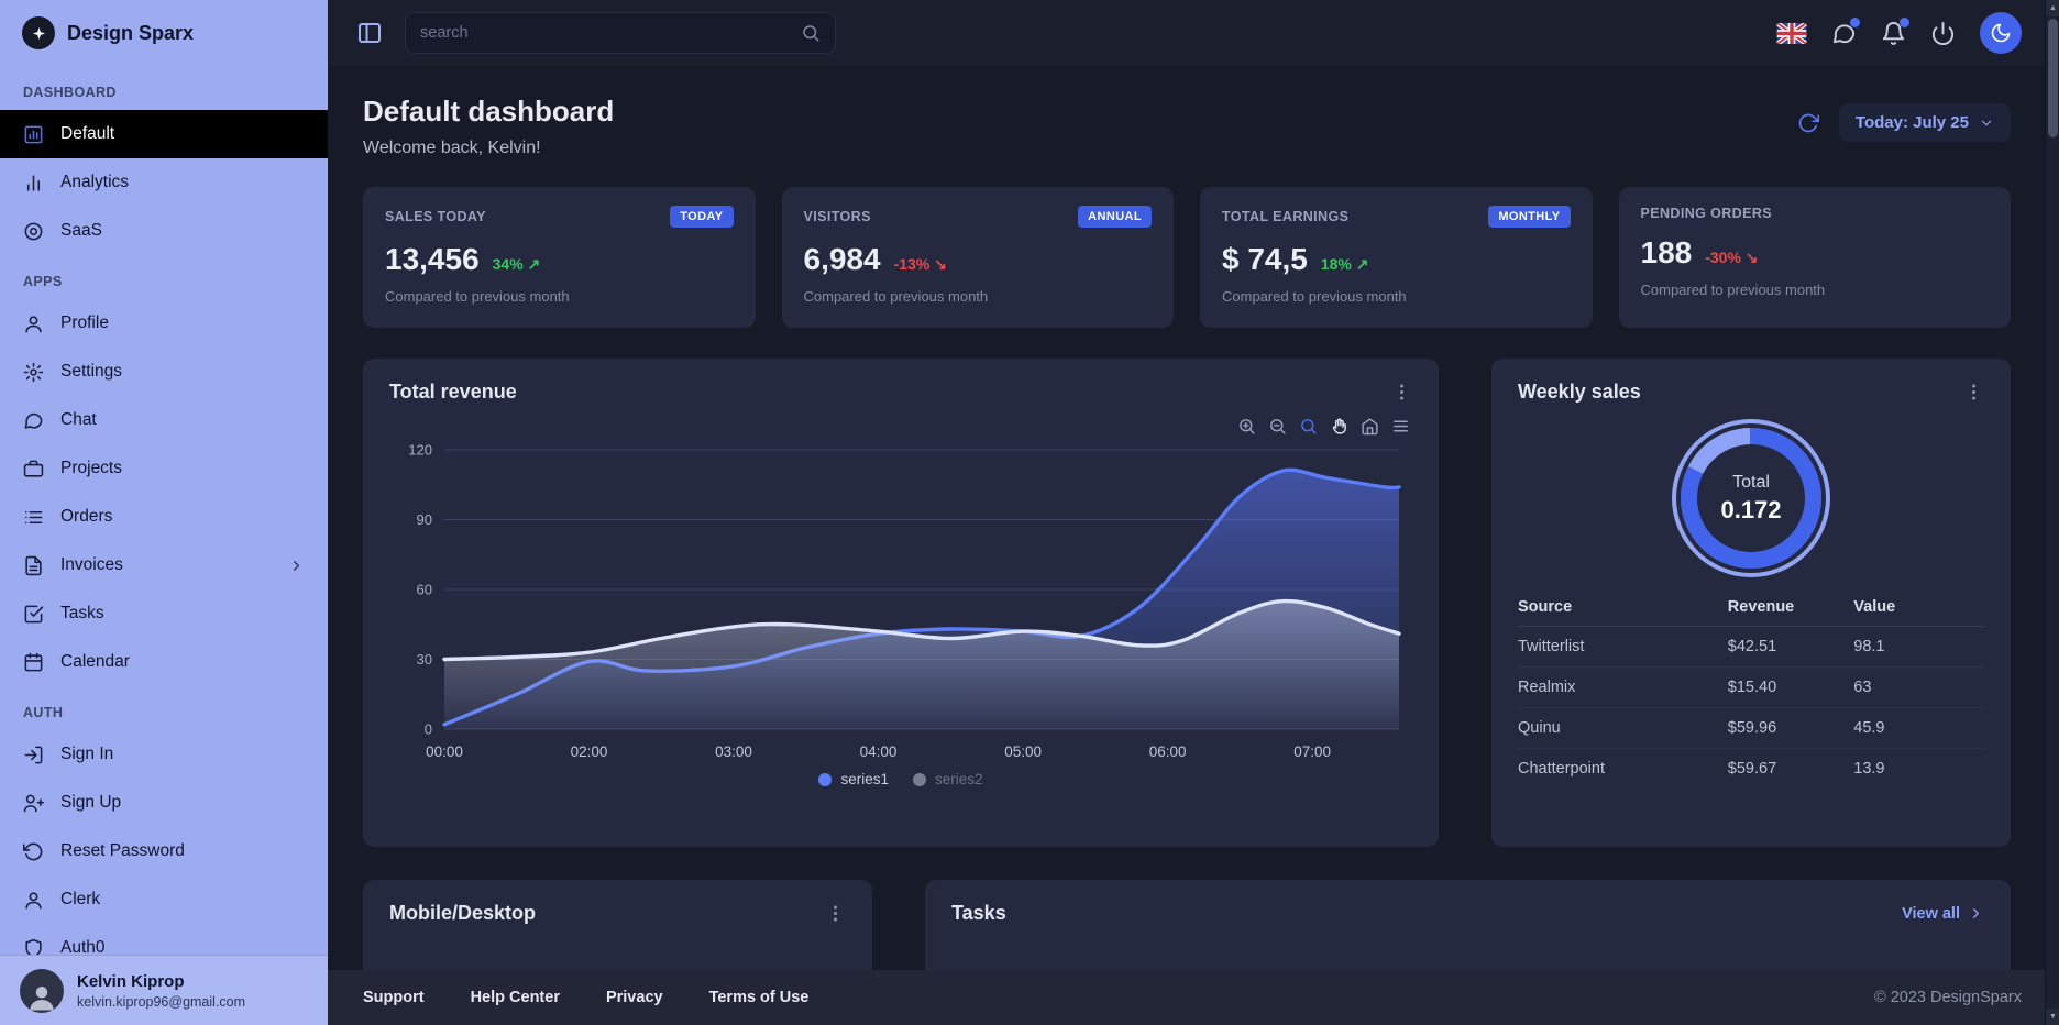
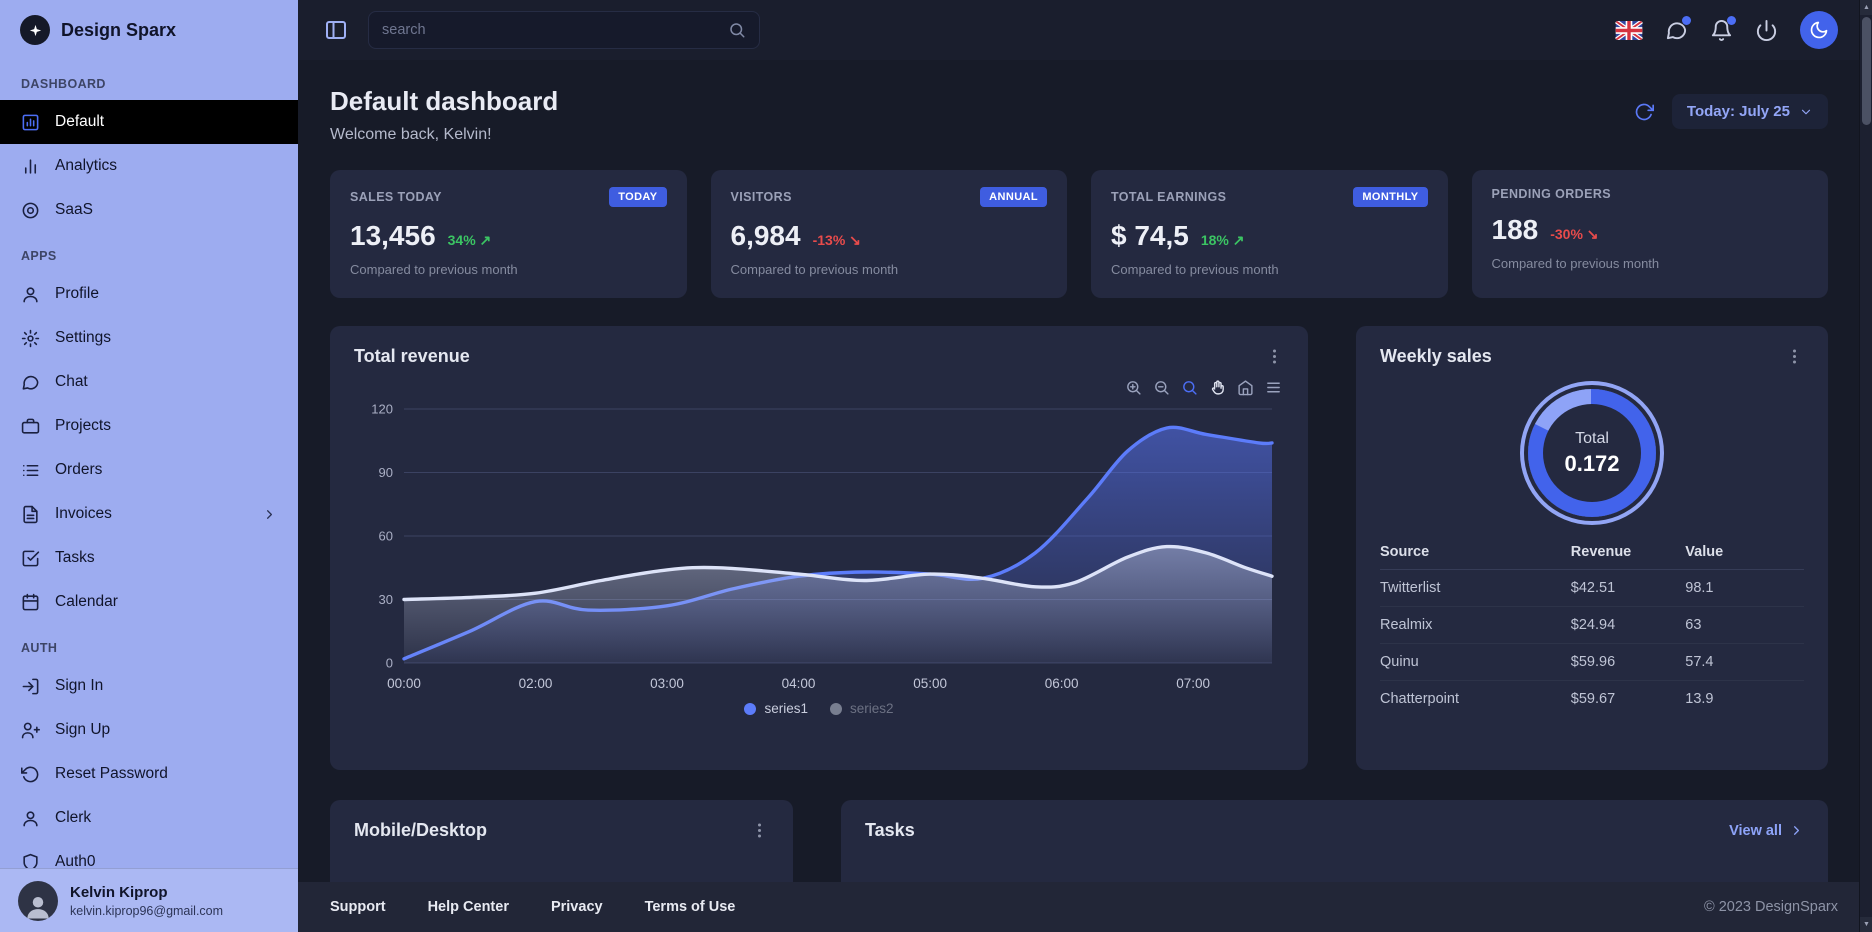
  Design Sparx
  DASHBOARD
  Default
  Analytics
  SaaS
  APPS
  Profile
  Settings
  Chat
  Projects
  Orders
  Invoices
  Tasks
  Calendar
  AUTH
  Sign In
  Sign Up
  Reset Password
  Clerk
  Auth0
  Kelvin Kiprop
  kelvin.kiprop96@gmail.com
  search
  Default dashboard
  Welcome back, Kelvin!
  Today: July 25
  SALES TODAY
  TODAY
  13,456
  34% ↗
  Compared to previous month
  VISITORS
  ANNUAL
  6,984
  -13% ↘
  Compared to previous month
  TOTAL EARNINGS
  MONTHLY
  $ 74,5
  18% ↗
  Compared to previous month
  PENDING ORDERS
  188
  -30% ↘
  Compared to previous month
  Total revenue
  0
  30
  60
  90
  120
  00:00
  02:00
  03:00
  04:00
  05:00
  06:00
  07:00
  series1
  series2
  Weekly sales
  Total
  0.172
  Source	Revenue	Value
  Twitterlist	$42.51	98.1
- Realmix	$15.40	63
+ Realmix	$24.94	63
- Quinu	$59.96	45.9
+ Quinu	$59.96	57.4
  Chatterpoint	$59.67	13.9
  Mobile/Desktop
  Tasks
  View all
  Support
  Help Center
  Privacy
  Terms of Use
  © 2023 DesignSparx
